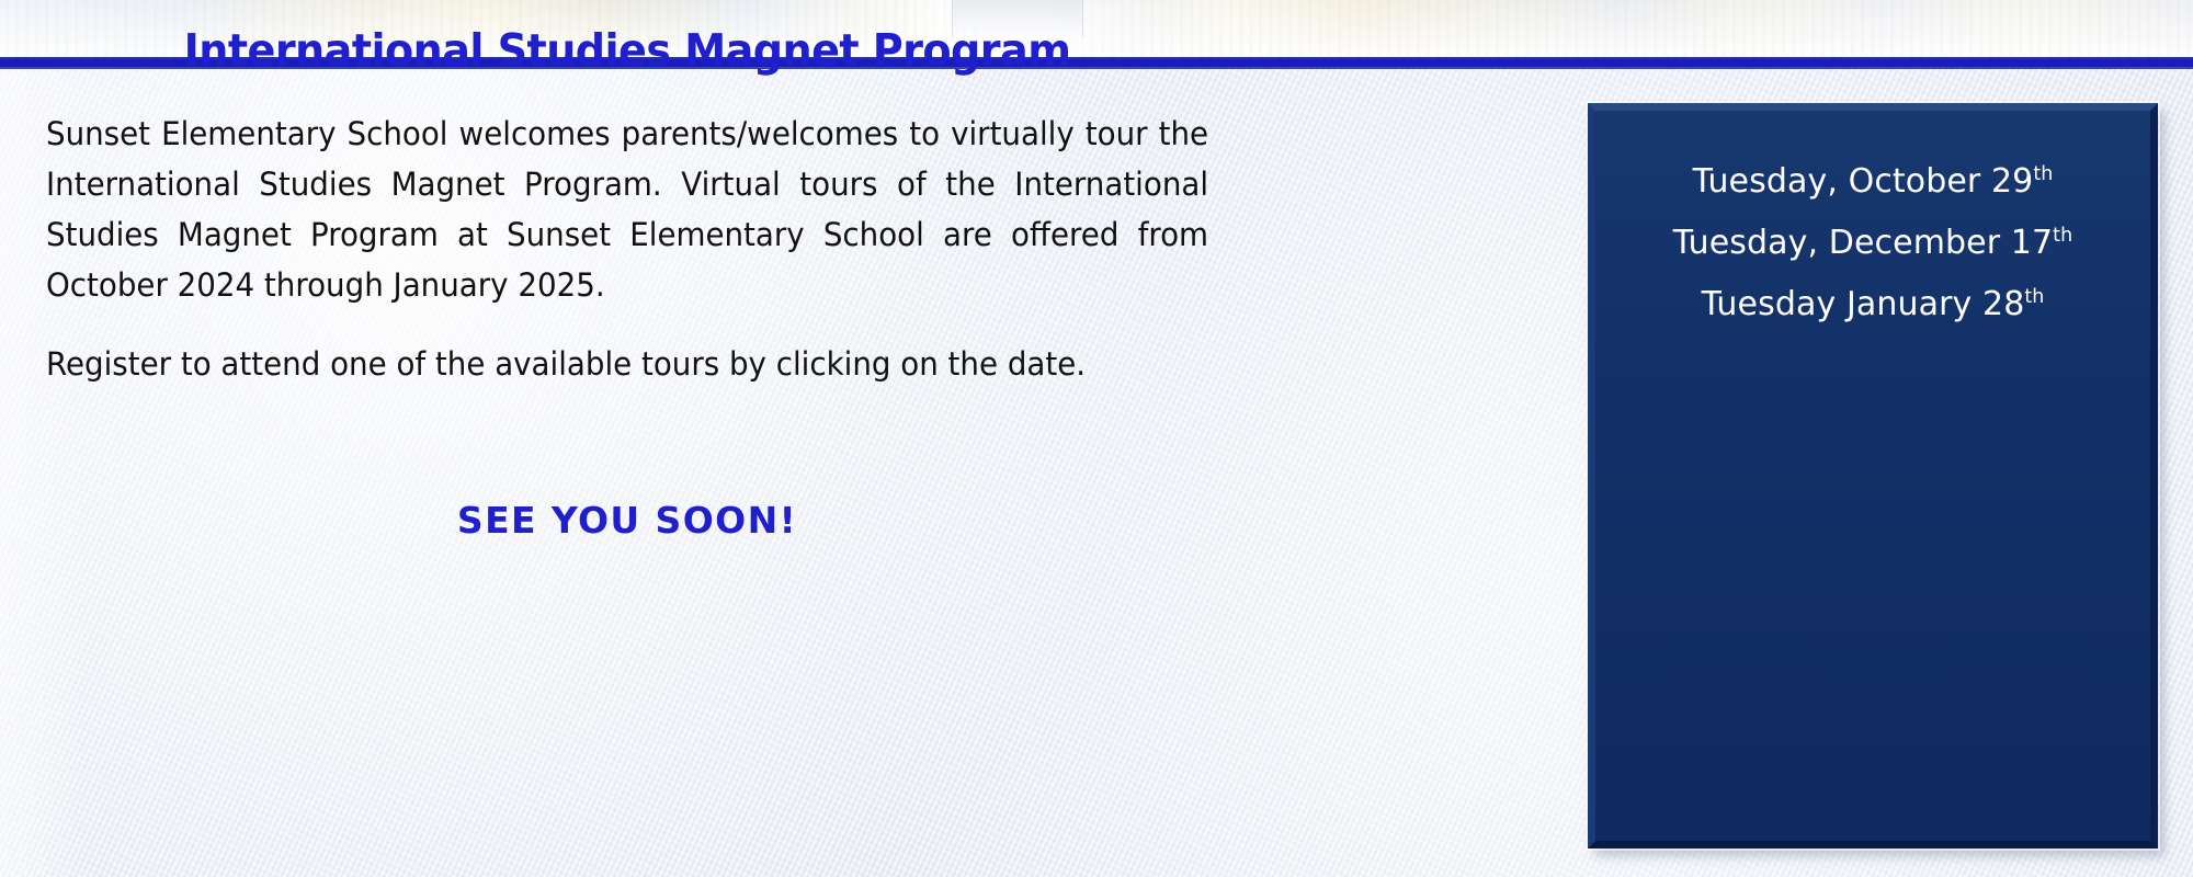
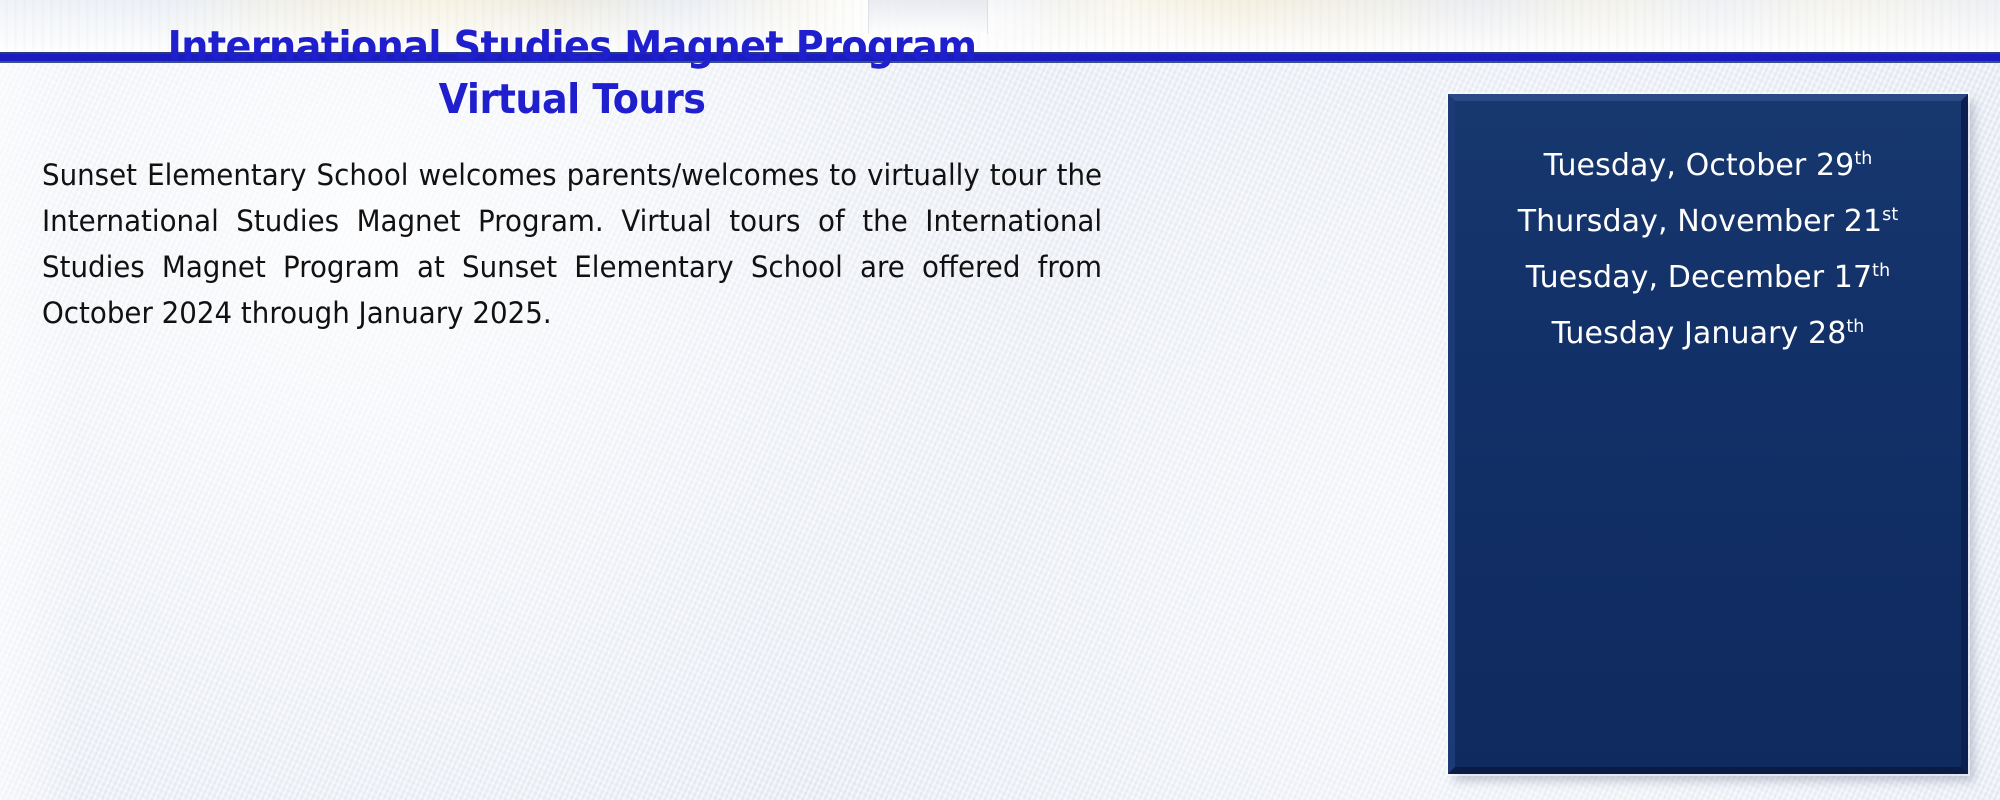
  International Studies Magnet Program
+ Virtual Tours
  Sunset Elementary School welcomes parents/welcomes to virtually tour the International Studies Magnet Program. Virtual tours of the International Studies Magnet Program at Sunset Elementary School are offered from October 2024 through January 2025.
- Register to attend one of the available tours by clicking on the date.
- SEE YOU SOON!
  Tuesday, October 29th
+ Thursday, November 21st
  Tuesday, December 17th
  Tuesday January 28th
